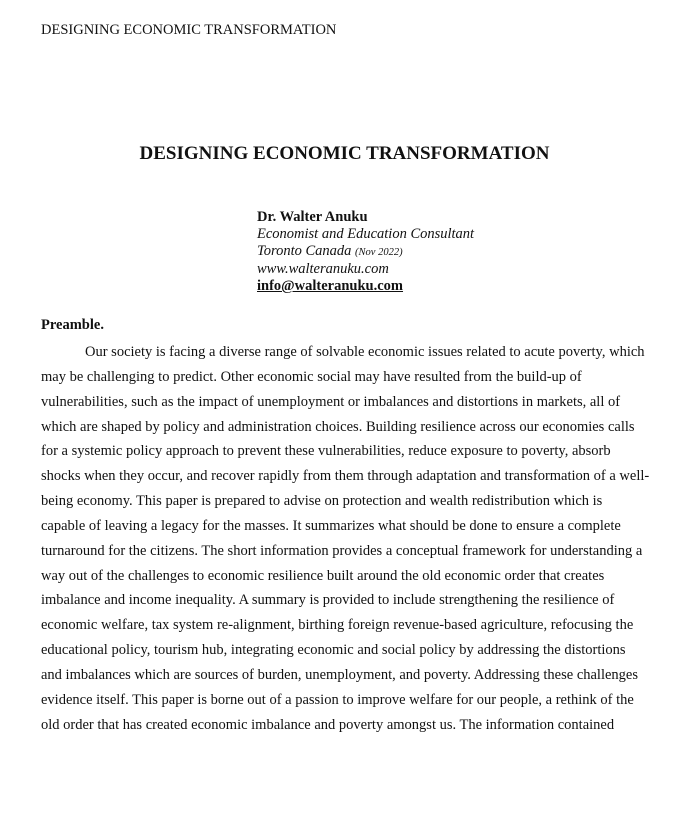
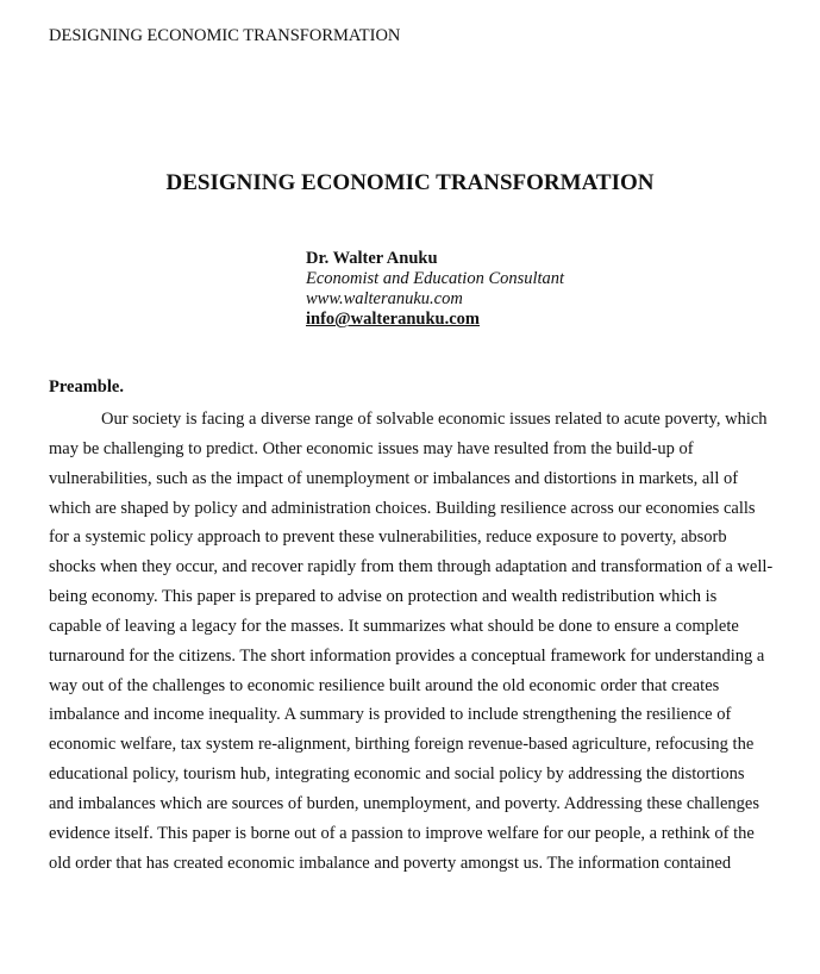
  DESIGNING ECONOMIC TRANSFORMATION
  DESIGNING ECONOMIC TRANSFORMATION
  Dr. Walter Anuku
  Economist and Education Consultant
- Toronto Canada (Nov 2022)
  www.walteranuku.com
  info@walteranuku.com
  Preamble.
  Our society is facing a diverse range of solvable economic issues related to acute poverty, which
- may be challenging to predict. Other economic social may have resulted from the build-up of
+ may be challenging to predict. Other economic issues may have resulted from the build-up of
  vulnerabilities, such as the impact of unemployment or imbalances and distortions in markets, all of
  which are shaped by policy and administration choices. Building resilience across our economies calls
  for a systemic policy approach to prevent these vulnerabilities, reduce exposure to poverty, absorb
  shocks when they occur, and recover rapidly from them through adaptation and transformation of a well-
  being economy. This paper is prepared to advise on protection and wealth redistribution which is
  capable of leaving a legacy for the masses. It summarizes what should be done to ensure a complete
  turnaround for the citizens. The short information provides a conceptual framework for understanding a
  way out of the challenges to economic resilience built around the old economic order that creates
  imbalance and income inequality. A summary is provided to include strengthening the resilience of
  economic welfare, tax system re-alignment, birthing foreign revenue-based agriculture, refocusing the
  educational policy, tourism hub, integrating economic and social policy by addressing the distortions
  and imbalances which are sources of burden, unemployment, and poverty. Addressing these challenges
  evidence itself. This paper is borne out of a passion to improve welfare for our people, a rethink of the
  old order that has created economic imbalance and poverty amongst us. The information contained
